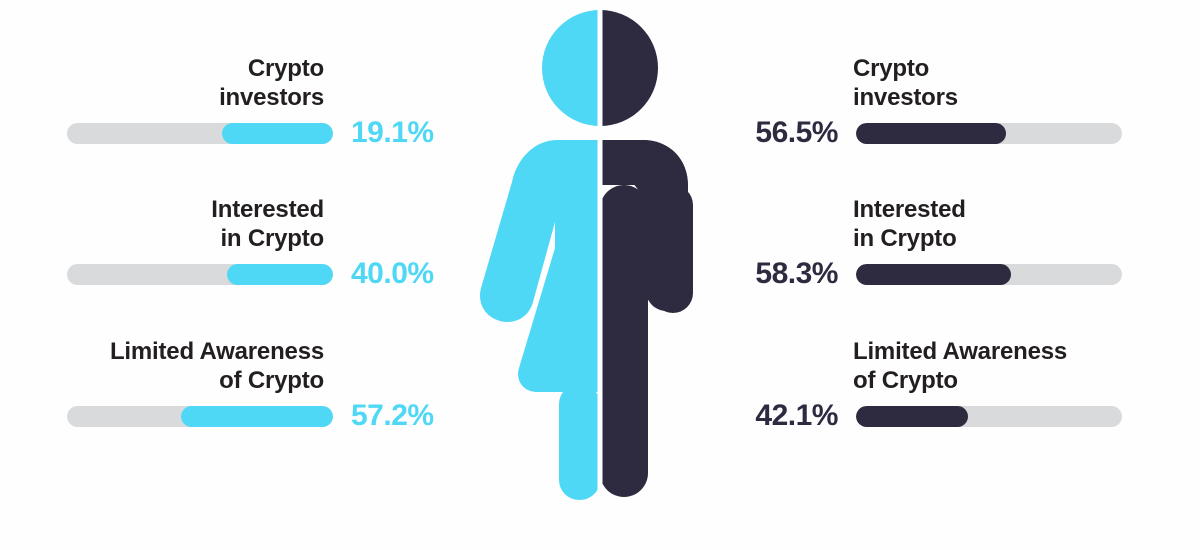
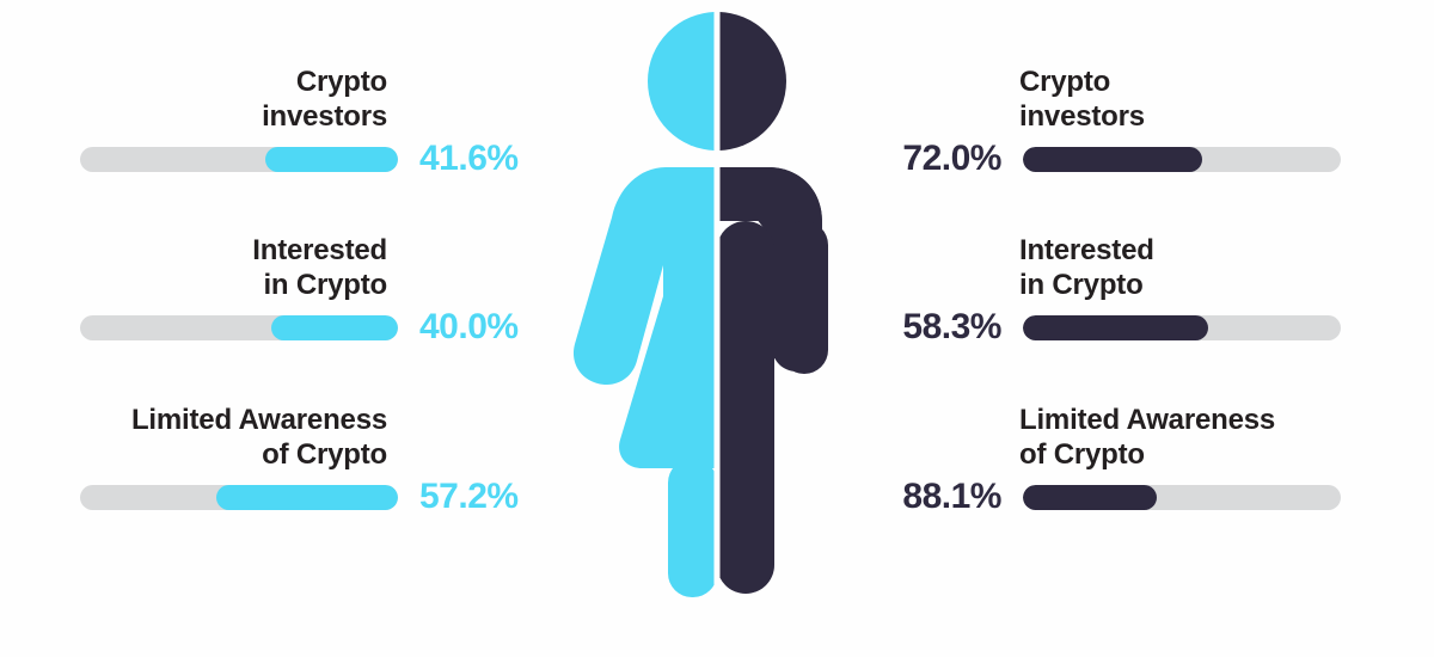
  Crypto
  investors
- 19.1%
+ 41.6%
  Interested
  in Crypto
  40.0%
  Limited Awareness
  of Crypto
  57.2%
  Crypto
  investors
- 56.5%
+ 72.0%
  Interested
  in Crypto
  58.3%
  Limited Awareness
  of Crypto
- 42.1%
+ 88.1%
